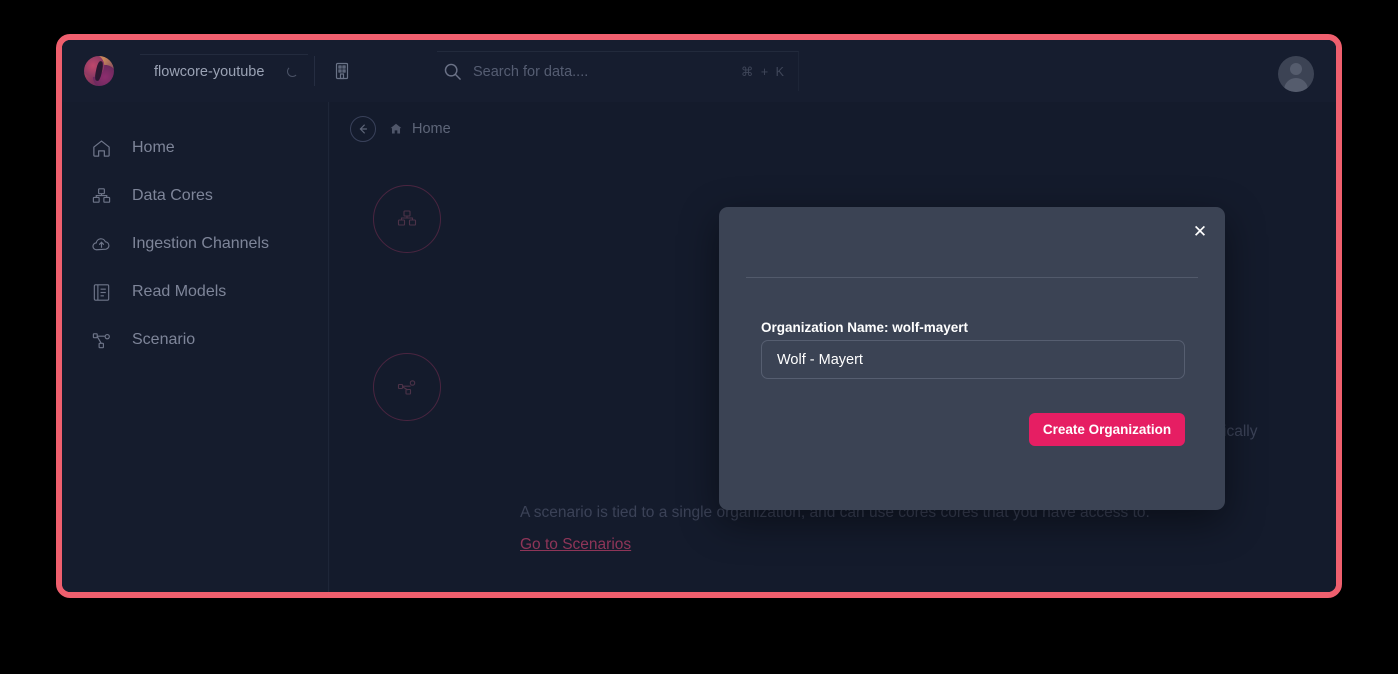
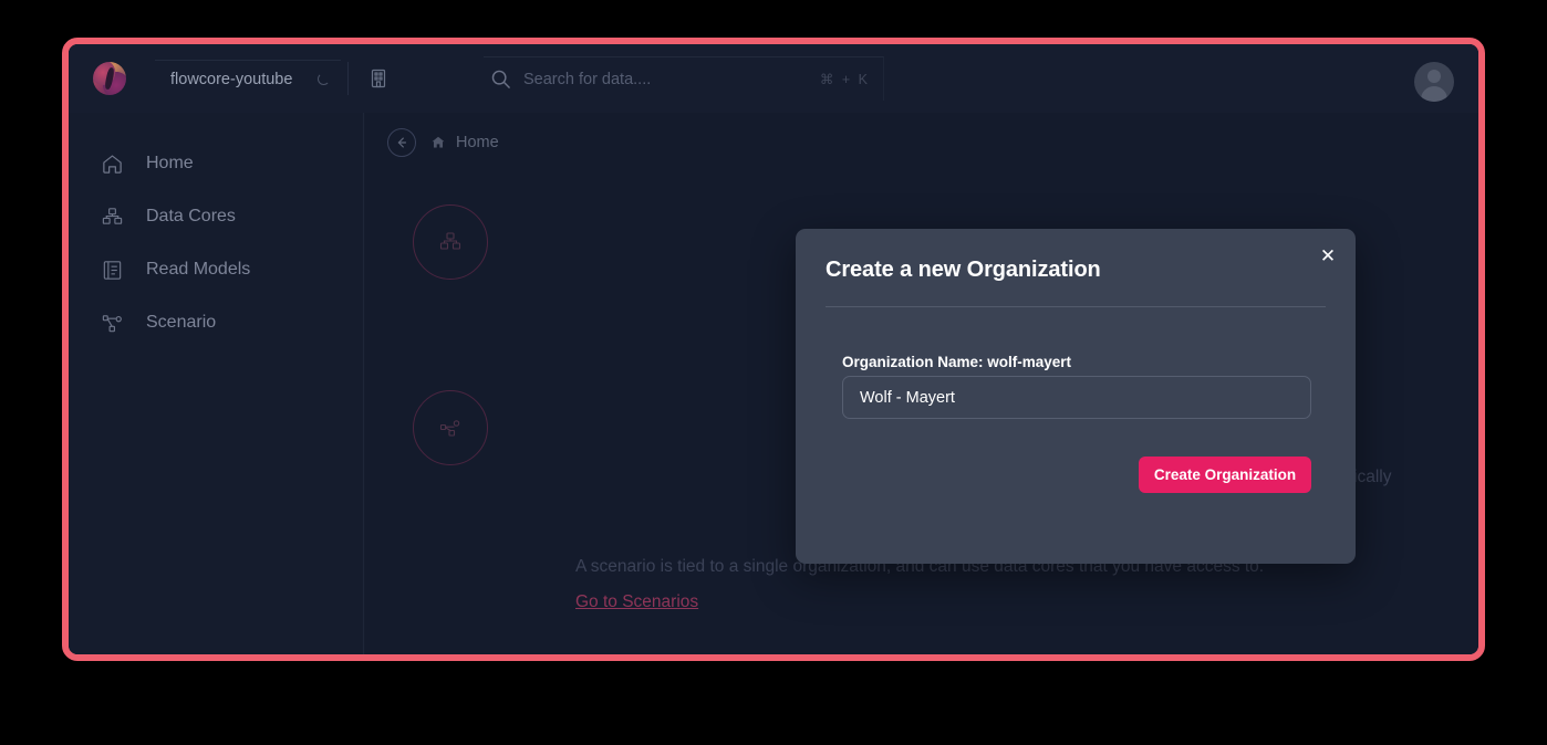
  flowcore-youtube
  Search for data....
  ⌘ + K
  Home
  Data Cores
- Ingestion Channels
  Read Models
  Scenario
  Home
- A scenario is tied to a single organization, and can use cores cores that you have access to.
+ A scenario is tied to a single organization, and can use data cores that you have access to.
  Go to Scenarios
  ✕
+ Create a new Organization
  Organization Name: wolf-mayert
  Wolf - Mayert
  Create Organization
